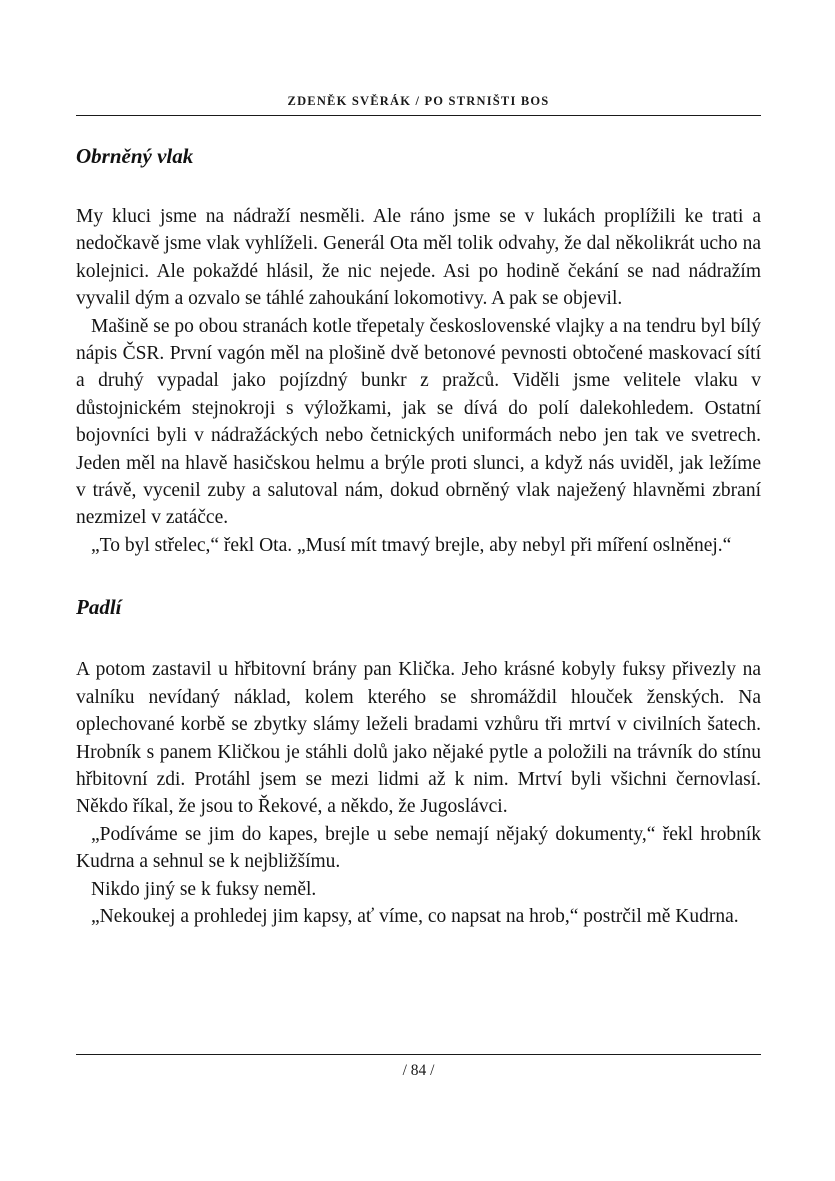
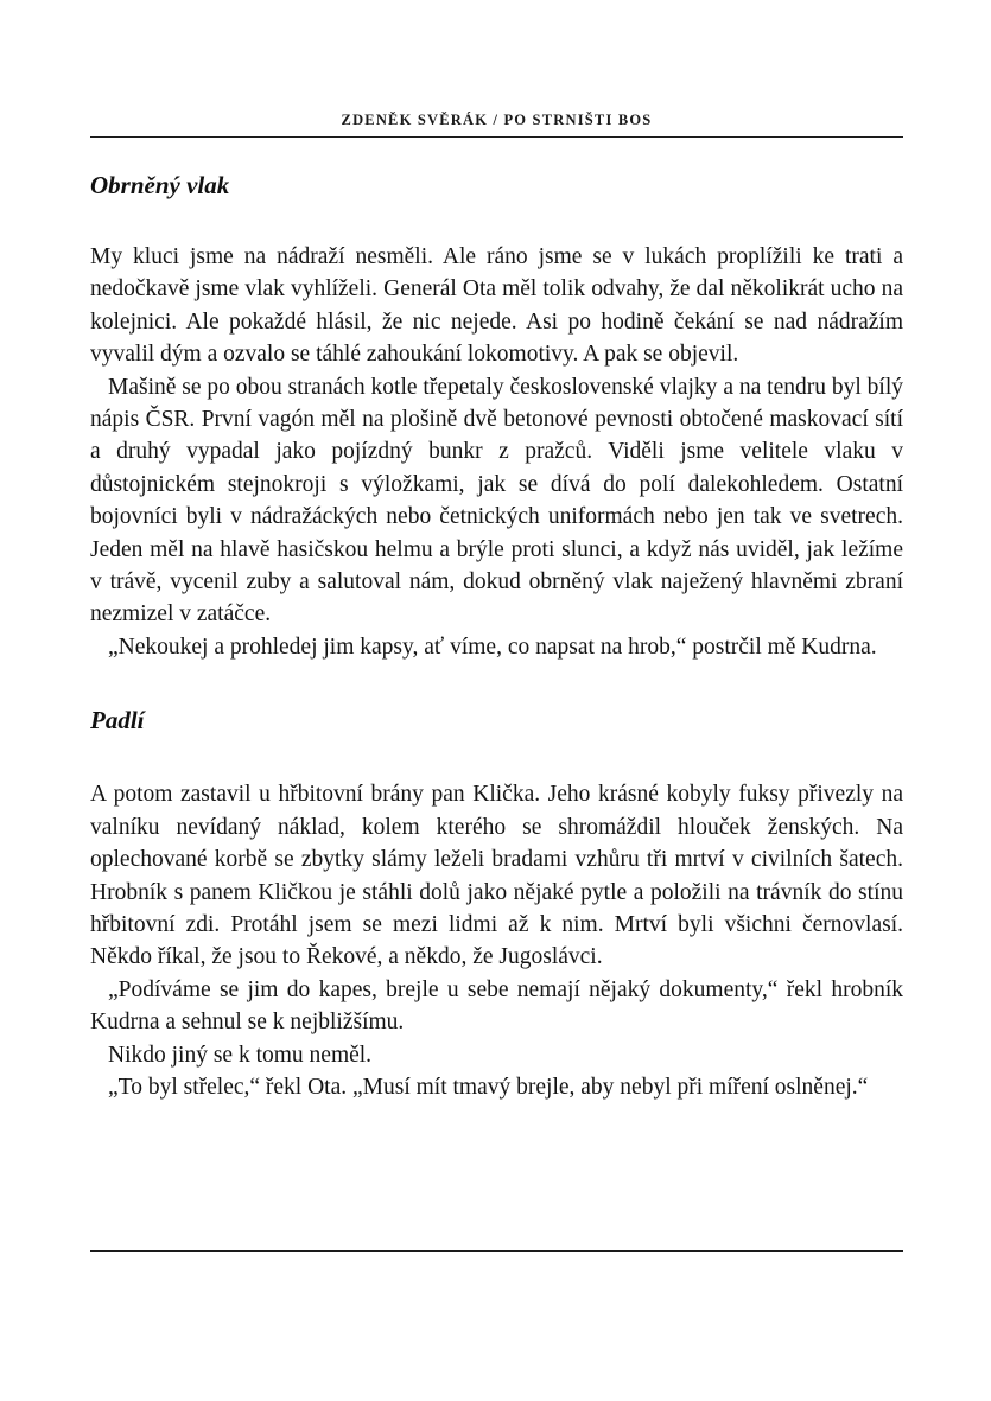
  ZDENĚK SVĚRÁK / PO STRNIŠTI BOS
  Obrněný vlak
  My kluci jsme na nádraží nesměli. Ale ráno jsme se v lukách proplížili ke trati a nedočkavě jsme vlak vyhlíželi. Generál Ota měl tolik odvahy, že dal několikrát ucho na kolejnici. Ale pokaždé hlásil, že nic nejede. Asi po hodině čekání se nad nádražím vyvalil dým a ozvalo se táhlé zahoukání lokomotivy. A pak se objevil.
  Mašině se po obou stranách kotle třepetaly československé vlajky a na tendru byl bílý nápis ČSR. První vagón měl na plošině dvě betonové pevnosti obtočené maskovací sítí a druhý vypadal jako pojízdný bunkr z pražců. Viděli jsme velitele vlaku v důstojnickém stejnokroji s výložkami, jak se dívá do polí dalekohledem. Ostatní bojovníci byli v nádražáckých nebo četnických uniformách nebo jen tak ve svetrech. Jeden měl na hlavě hasičskou helmu a brýle proti slunci, a když nás uviděl, jak ležíme v trávě, vycenil zuby a salutoval nám, dokud obrněný vlak naježený hlavněmi zbraní nezmizel v zatáčce.
- „To byl střelec,“ řekl Ota. „Musí mít tmavý brejle, aby nebyl při míření oslněnej.“
+ „Nekoukej a prohledej jim kapsy, ať víme, co napsat na hrob,“ postrčil mě Kudrna.
  Padlí
  A potom zastavil u hřbitovní brány pan Klička. Jeho krásné kobyly fuksy přivezly na valníku nevídaný náklad, kolem kterého se shromáždil hlouček ženských. Na oplechované korbě se zbytky slámy leželi bradami vzhůru tři mrtví v civilních šatech. Hrobník s panem Kličkou je stáhli dolů jako nějaké pytle a položili na trávník do stínu hřbitovní zdi. Protáhl jsem se mezi lidmi až k nim. Mrtví byli všichni černovlasí. Někdo říkal, že jsou to Řekové, a někdo, že Jugoslávci.
  „Podíváme se jim do kapes, brejle u sebe nemají nějaký dokumenty,“ řekl hrobník Kudrna a sehnul se k nejbližšímu.
- Nikdo jiný se k fuksy neměl.
+ Nikdo jiný se k tomu neměl.
- „Nekoukej a prohledej jim kapsy, ať víme, co napsat na hrob,“ postrčil mě Kudrna.
+ „To byl střelec,“ řekl Ota. „Musí mít tmavý brejle, aby nebyl při míření oslněnej.“
- / 84 /
